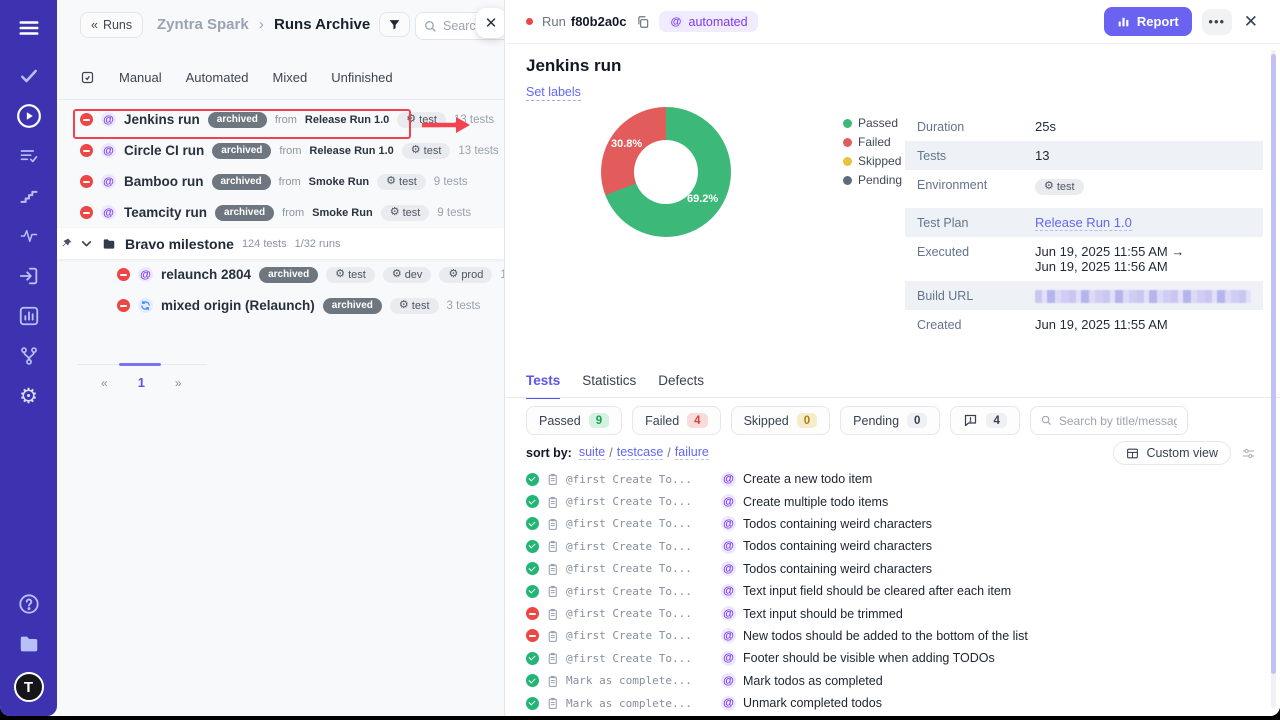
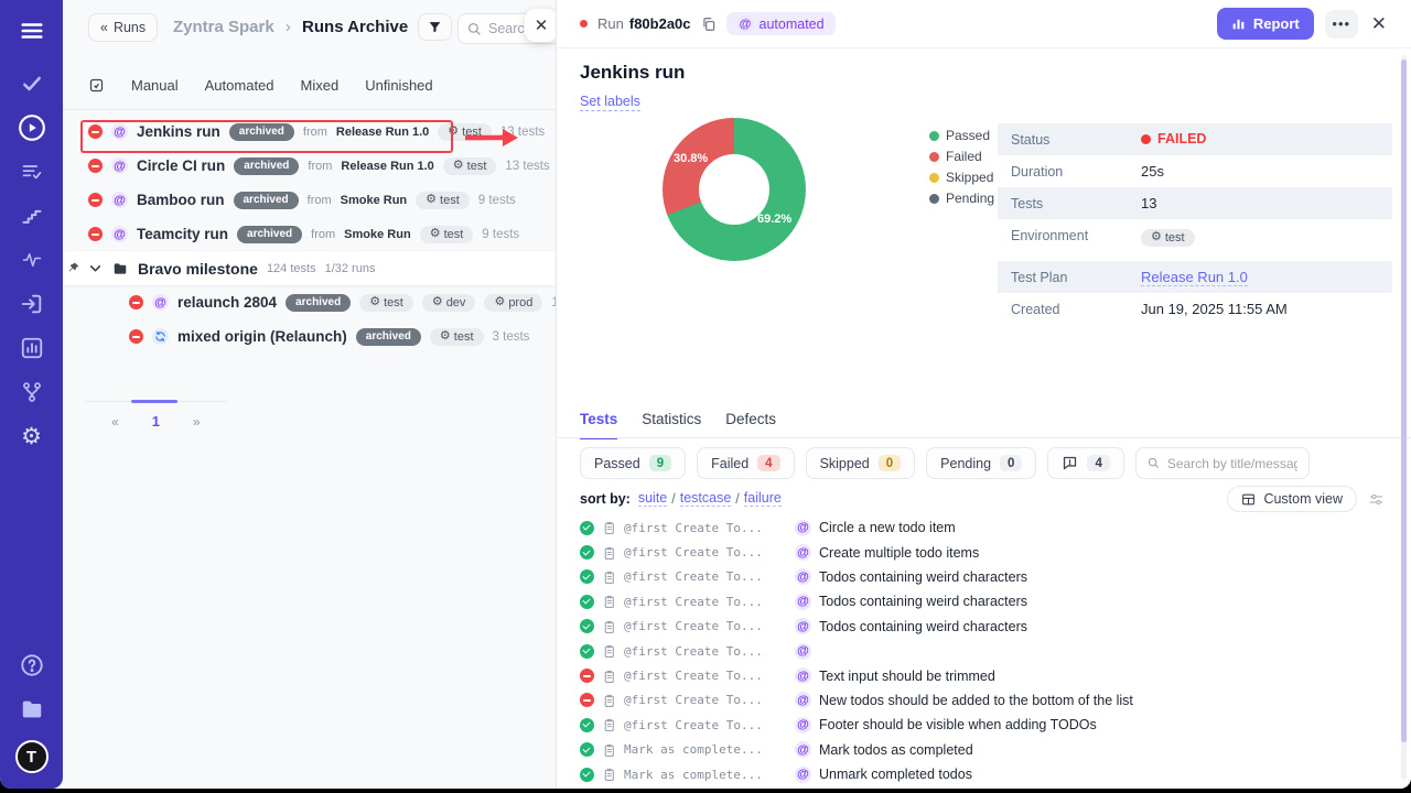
  ⚙
  T
  «
  Runs
  Zyntra Spark › Runs Archive
  ✕
  Manual
  Automated
  Mixed
  Unfinished
  @
  Jenkins run
  archived
  from
  Release Run 1.0
  ⚙
  test
  3 tests
  @
  Circle CI run
  archived
  from
  Release Run 1.0
  ⚙
  test
  13 tests
  @
  Bamboo run
  archived
  from
  Smoke Run
  ⚙
  test
  9 tests
  @
  Teamcity run
  archived
  from
  Smoke Run
  ⚙
  test
  9 tests
  Bravo milestone
  124 tests
  1/32 runs
  @
  relaunch 2804
  archived
  ⚙
  test
  ⚙
  dev
  ⚙
  prod
  mixed origin (Relaunch)
  archived
  ⚙
  test
  3 tests
  «
  1
  »
  Run
  f80b2a0c
  @
  automated
  Report
  •••
  ✕
  Jenkins run
  Set labels
  30.8%
  69.2%
  Passed
  Failed
  Skipped
  Pending
+ Status
+ FAILED
  Duration
  25s
  Tests
  13
  Environment
  ⚙
  test
  Test Plan
  Release Run 1.0
- Executed
- Jun 19, 2025 11:55 AM →
- Jun 19, 2025 11:56 AM
- Build URL
  Created
  Jun 19, 2025 11:55 AM
  Tests
  Statistics
  Defects
  Passed
  9
  Failed
  4
  Skipped
  0
  Pending
  0
  4
  Search by title/messa
  sort by:
  suite
  /
  testcase
  /
  failure
  Custom view
  @first Create To...
  @
- Create a new todo item
+ Circle a new todo item
  @first Create To...
  @
  Create multiple todo items
  @first Create To...
  @
  Todos containing weird characters
  @first Create To...
  @
  Todos containing weird characters
  @first Create To...
  @
  Todos containing weird characters
  @first Create To...
  @
- Text input field should be cleared after each item
  @first Create To...
  @
  Text input should be trimmed
  @first Create To...
  @
  New todos should be added to the bottom of the list
  @first Create To...
  @
  Footer should be visible when adding TODOs
  Mark as complete...
  @
  Mark todos as completed
  Mark as complete...
  @
  Unmark completed todos
